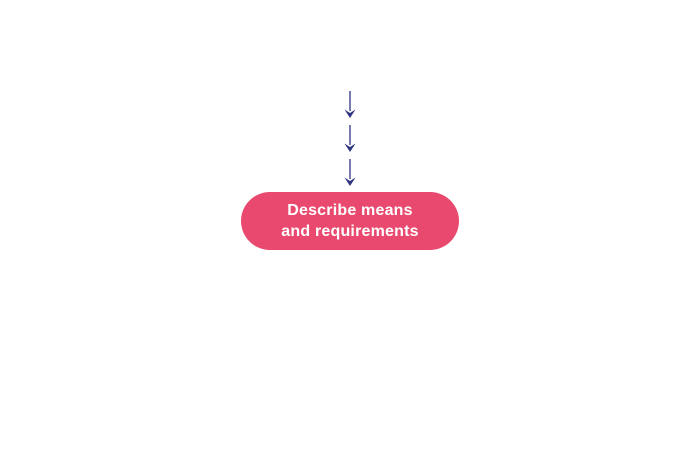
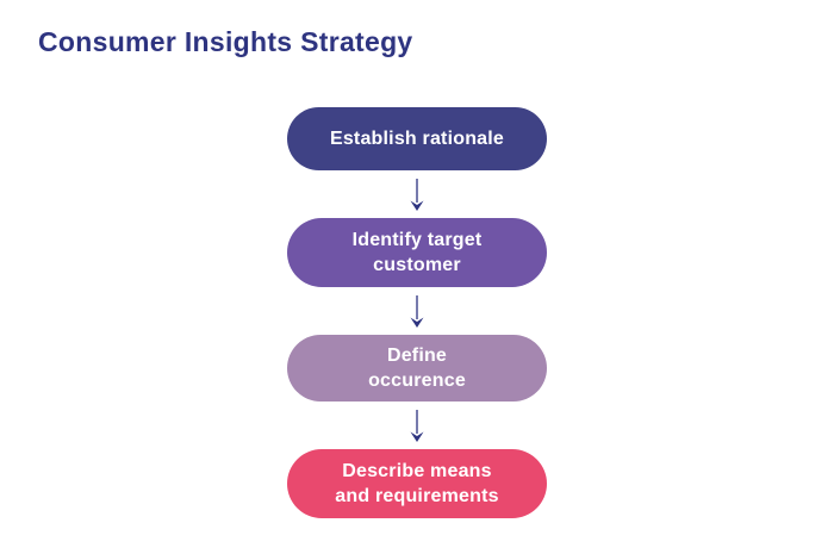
+ Consumer Insights Strategy
+ Establish rationale
+ Identify target
+ customer
+ Define
+ occurence
  Describe means
  and requirements
